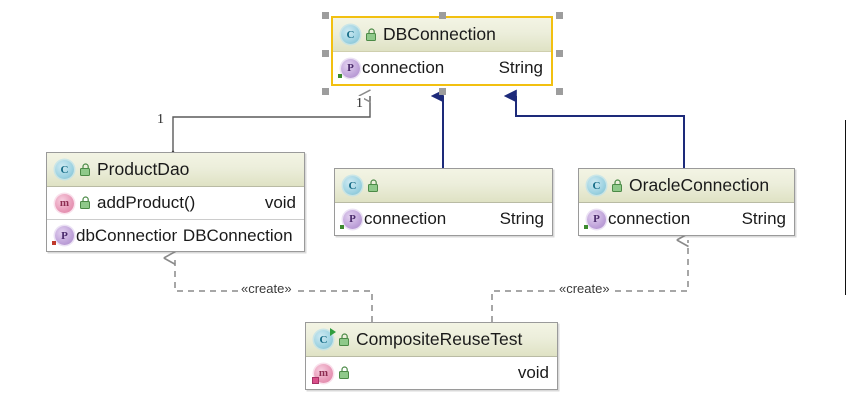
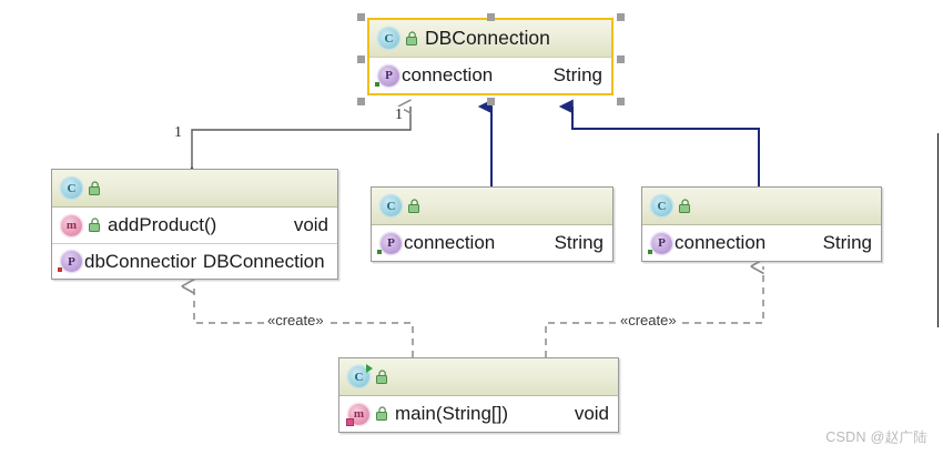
  1
  1
  «create»
  «create»
  C
  DBConnection
  P
  connection
  String
  C
- ProductDao
  m
  addProduct()
  void
  P
  dbConnectio
  DBConnection
  C
  P
  connection
  String
  C
- OracleConnection
  P
  connection
  String
  C
- CompositeReuseTest
  m
+ main(String[])
  void
+ CSDN @赵广陆
